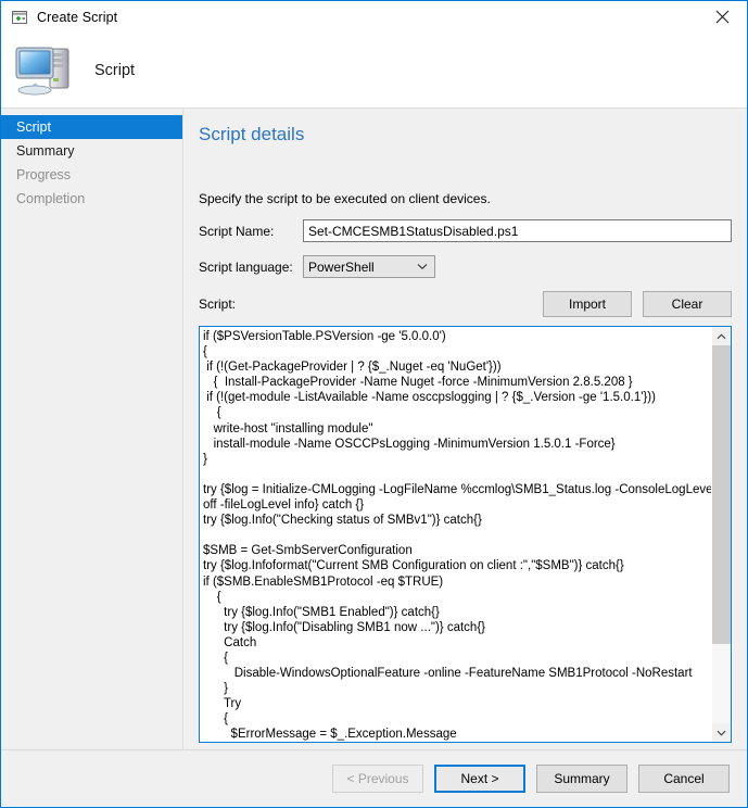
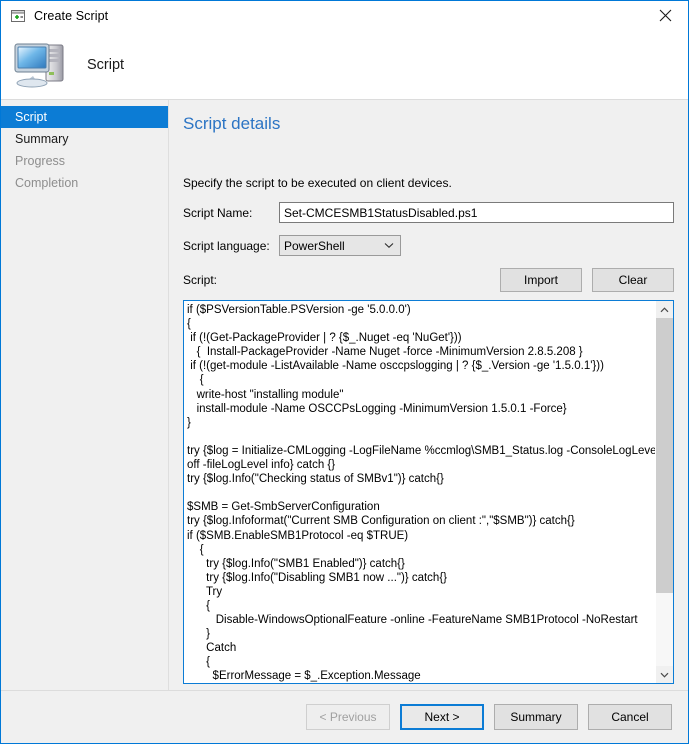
  Create Script
  Script
  Script
  Summary
  Progress
  Completion
  Script details
  Specify the script to be executed on client devices.
  Script Name:
  Set-CMCESMB1StatusDisabled.ps1
  Script language:
  PowerShell
  Script:
  Import
  Clear
  if ($PSVersionTable.PSVersion -ge '5.0.0.0')
  {
  if (!(Get-PackageProvider | ? {$_.Nuget -eq 'NuGet'}))
  { Install-PackageProvider -Name Nuget -force -MinimumVersion 2.8.5.208 }
  if (!(get-module -ListAvailable -Name osccpslogging | ? {$_.Version -ge '1.5.0.1'}))
  {
  write-host "installing module"
  install-module -Name OSCCPsLogging -MinimumVersion 1.5.0.1 -Force}
  }
  try {$log = Initialize-CMLogging -LogFileName %ccmlog\SMB1_Status.log -ConsoleLogLeve
  off -fileLogLevel info} catch {}
  try {$log.Info("Checking status of SMBv1")} catch{}
  $SMB = Get-SmbServerConfiguration
  try {$log.Infoformat("Current SMB Configuration on client :","$SMB")} catch{}
  if ($SMB.EnableSMB1Protocol -eq $TRUE)
  {
  try {$log.Info("SMB1 Enabled")} catch{}
  try {$log.Info("Disabling SMB1 now ...")} catch{}
- Catch
+ Try
  {
  Disable-WindowsOptionalFeature -online -FeatureName SMB1Protocol -NoRestart
  }
- Try
+ Catch
  {
  $ErrorMessage = $_.Exception.Message
  < Previous
  Next >
  Summary
  Cancel
